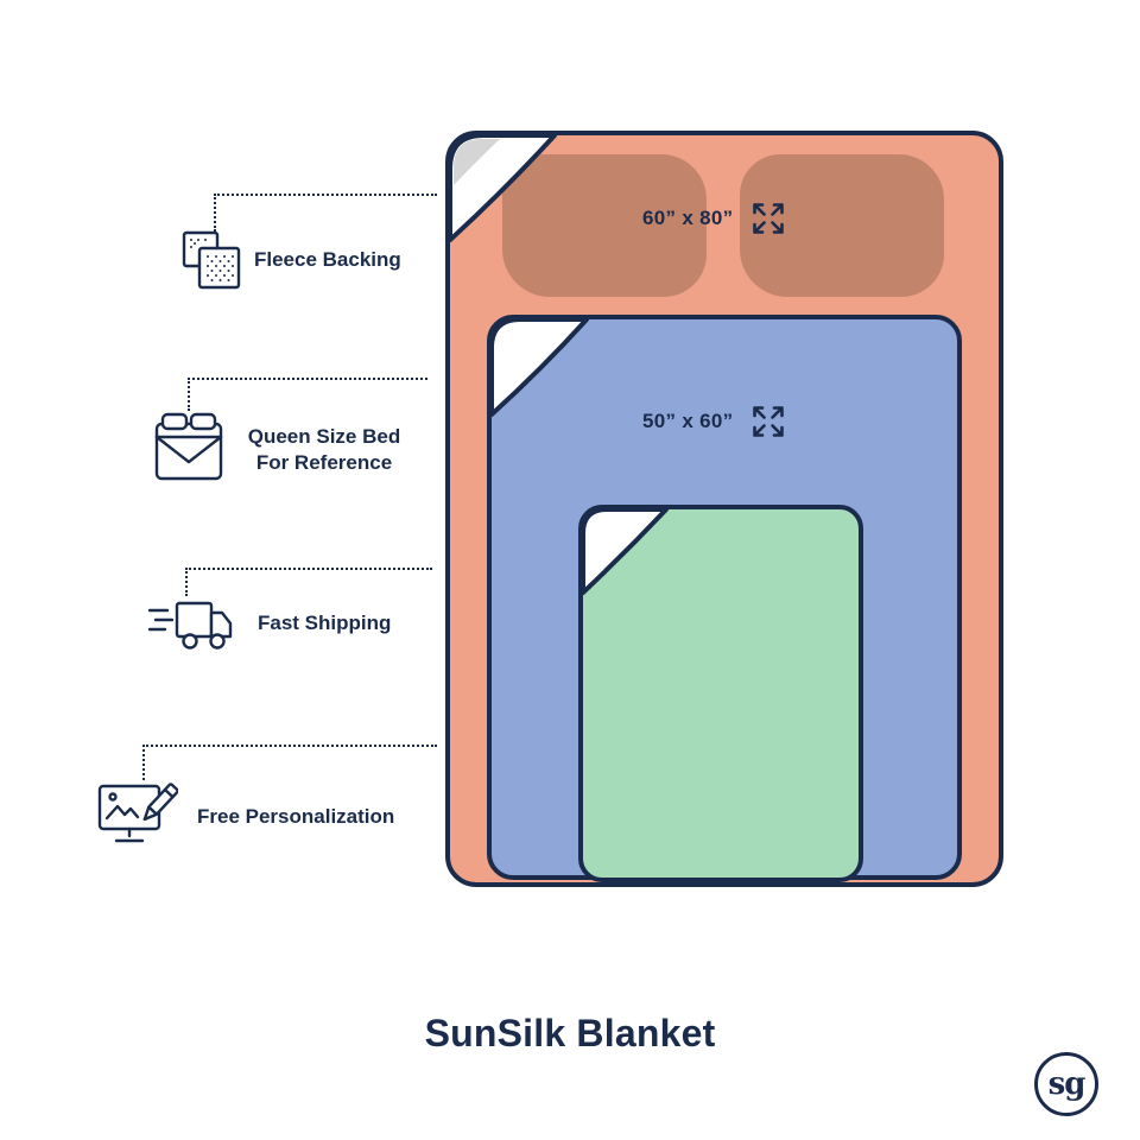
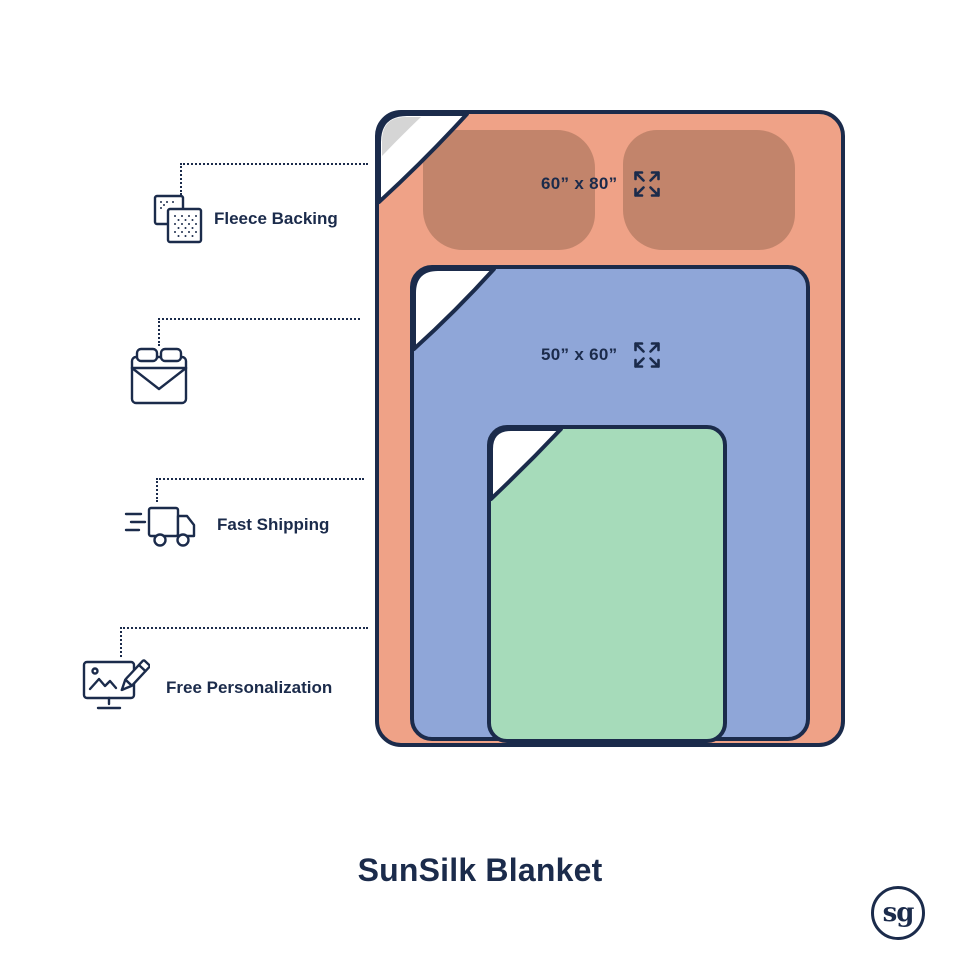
  Fleece Backing
- Queen Size Bed
- For Reference
  Fast Shipping
  Free Personalization
  60” x 80”
  50” x 60”
  SunSilk Blanket
  sg
